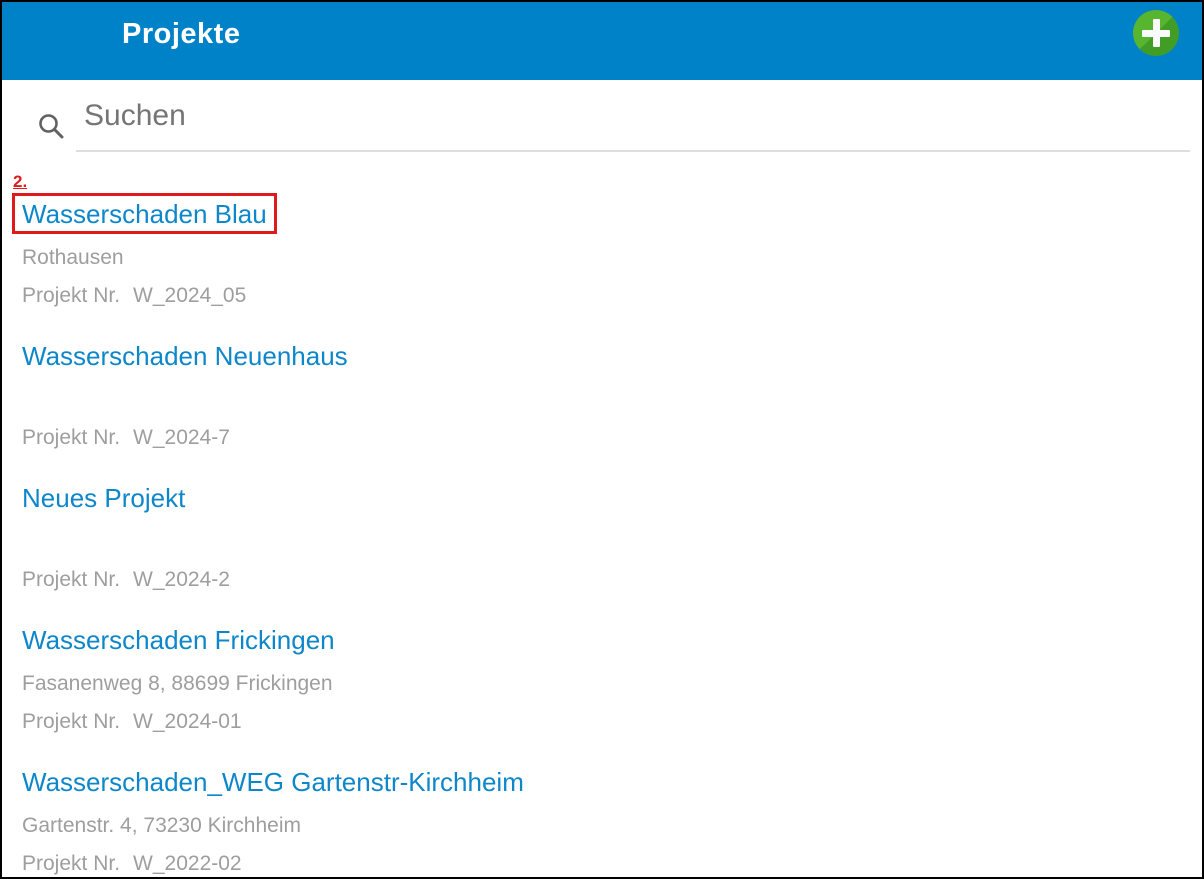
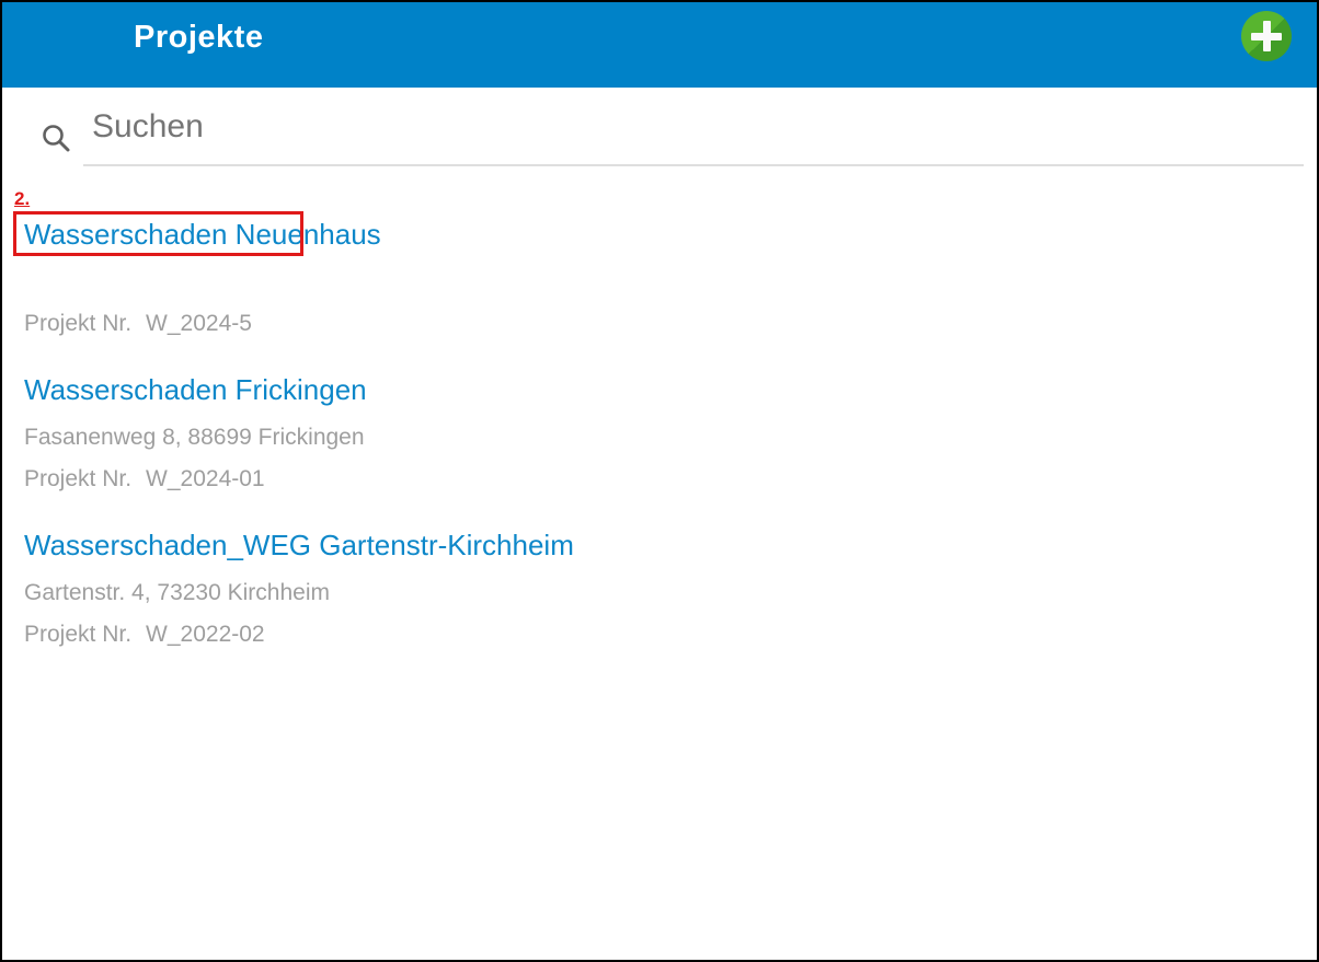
  Projekte
  Suchen
- Wasserschaden Blau
- Rothausen
- Projekt Nr. W_2024_05
  Wasserschaden Neuenhaus
- Projekt Nr. W_2024-7
+ Projekt Nr. W_2024-5
- Neues Projekt
- Projekt Nr. W_2024-2
  Wasserschaden Frickingen
  Fasanenweg 8, 88699 Frickingen
  Projekt Nr. W_2024-01
  Wasserschaden_WEG Gartenstr-Kirchheim
  Gartenstr. 4, 73230 Kirchheim
  Projekt Nr. W_2022-02
  2.
